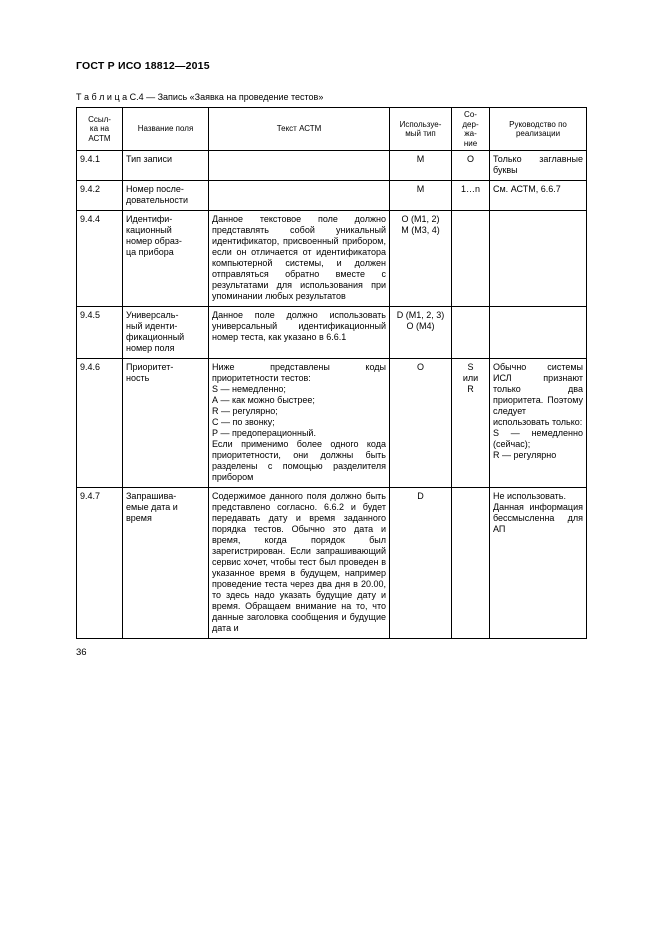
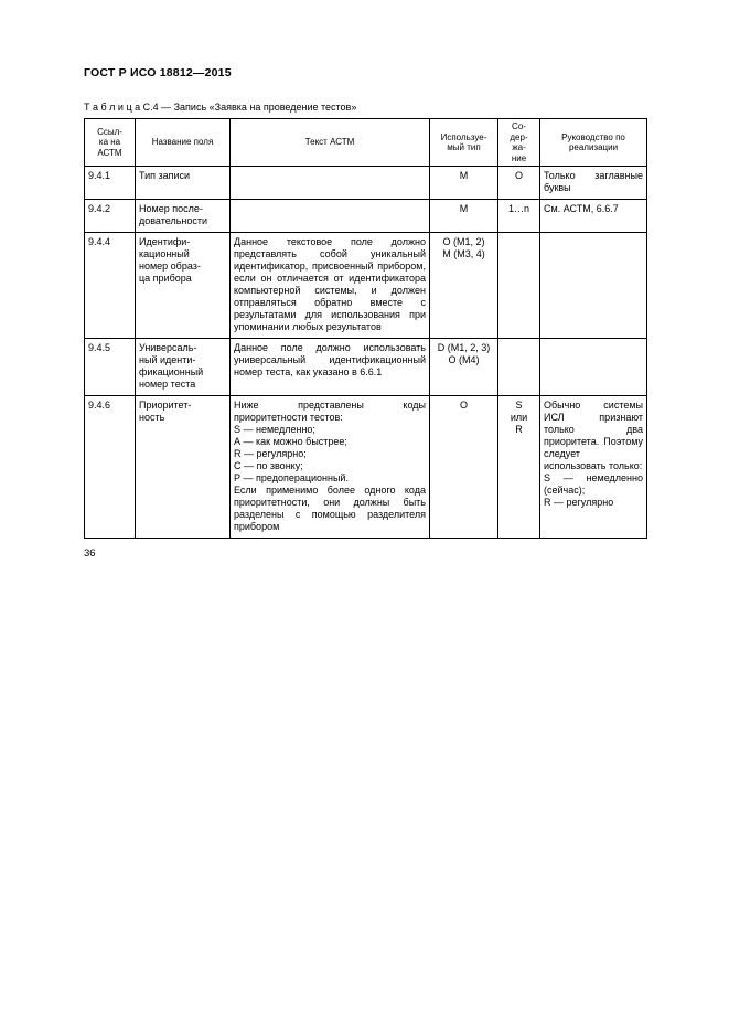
  ГОСТ Р ИСО 18812—2015
  Т а б л и ц а С.4 — Запись «Заявка на проведение тестов»
  Ссыл- ка на АСТМ	Название поля	Текст АСТМ	Используе- мый тип	Со- дер- жа- ние	Руководство по реализации
  9.4.1	Тип записи		М	О	Только заглавные буквы
  9.4.2	Номер после- довательности		М	1…n	См. АСТМ, 6.6.7
  9.4.4	Идентифи- кационный номер образ- ца прибора	Данное текстовое поле должно представлять собой уникальный идентификатор, присвоенный прибором, если он отличается от идентификатора компьютерной системы, и должен отправляться обратно вместе с результатами для использования при упоминании любых результатов	О (М1, 2) М (М3, 4)
- 9.4.5	Универсаль- ный иденти- фикационный номер поля	Данное поле должно использовать универсальный идентификационный номер теста, как указано в 6.6.1	D (М1, 2, 3) О (М4)
+ 9.4.5	Универсаль- ный иденти- фикационный номер теста	Данное поле должно использовать универсальный идентификационный номер теста, как указано в 6.6.1	D (М1, 2, 3) О (М4)
  9.4.6	Приоритет- ность	Ниже представлены коды приоритетности тестов: S — немедленно; А — как можно быстрее; R — регулярно; С — по звонку; Р — предоперационный. Если применимо более одного кода приоритетности, они должны быть разделены с помощью разделителя прибором	О	S или R	Обычно системы ИСЛ признают только два приоритета. Поэтому следует использовать только: S — немедленно (сейчас); R — регулярно
- 9.4.7	Запрашива- емые дата и время	Содержимое данного поля должно быть представлено согласно. 6.6.2 и будет передавать дату и время заданного порядка тестов. Обычно это дата и время, когда порядок был зарегистрирован. Если запрашивающий сервис хочет, чтобы тест был проведен в указанное время в будущем, например проведение теста через два дня в 20.00, то здесь надо указать будущие дату и время. Обращаем внимание на то, что данные заголовка сообщения и будущие дата и	D		Не использовать. Данная информация бессмысленна для АП
  36
